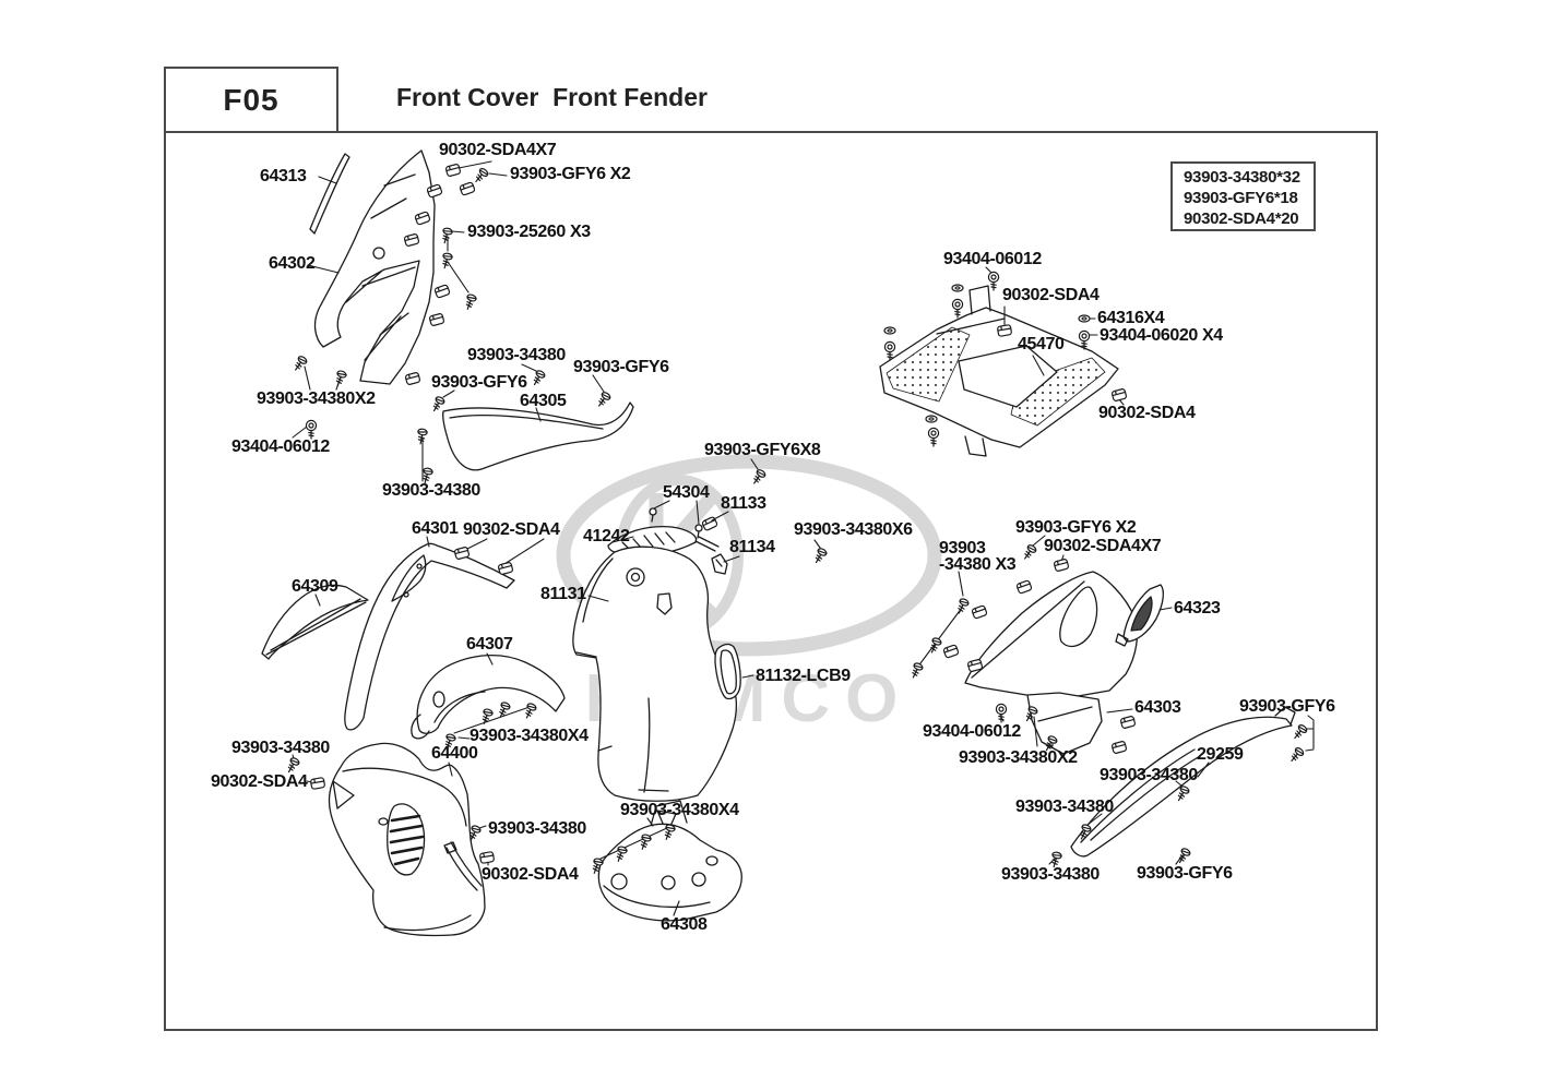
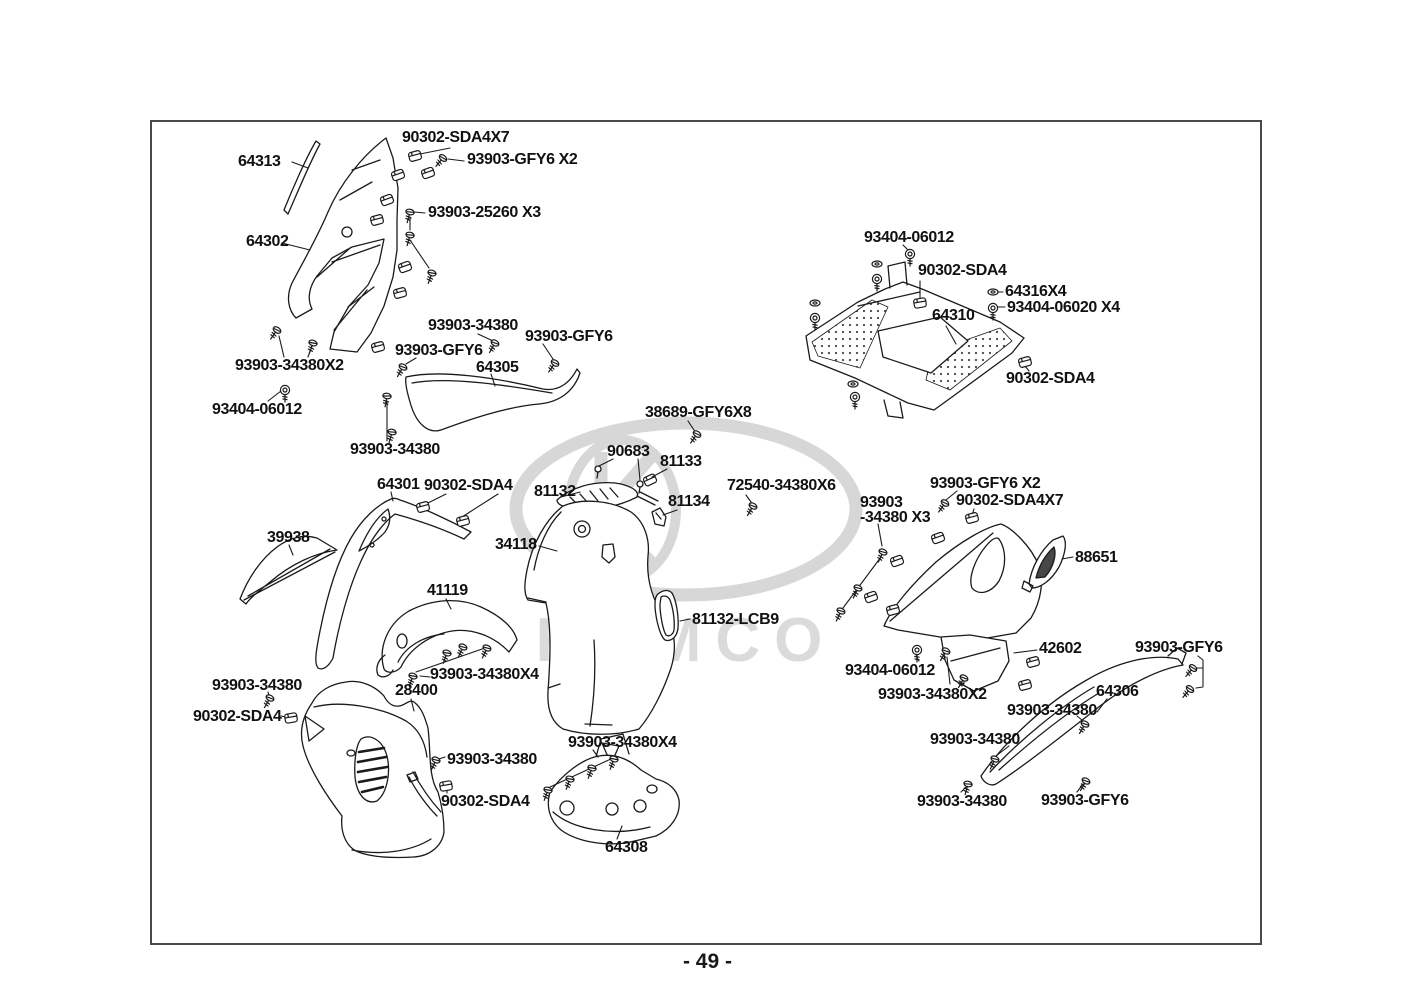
- F05
- Front Cover Front Fender
- 93903-34380*32
- 93903-GFY6*18
- 90302-SDA4*20
  90302-SDA4X7
  93903-GFY6 X2
  64313
  93903-25260 X3
  64302
  93404-06012
  90302-SDA4
  64316X4
  93404-06020 X4
- 45470
+ 64310
  90302-SDA4
  93903-34380
  93903-GFY6
  93903-GFY6
  64305
  93903-34380X2
  93404-06012
  93903-34380
- 93903-GFY6X8
+ 38689-GFY6X8
- 54304
+ 90683
  81133
- 41242
+ 81132
  81134
- 93903-34380X6
+ 72540-34380X6
  64301
  90302-SDA4
- 64309
+ 39938
- 81131
+ 34118
- 64307
+ 41119
  93903-GFY6 X2
  93903
  -34380 X3
  90302-SDA4X7
- 64323
+ 88651
  81132-LCB9
- 64303
+ 42602
  93903-GFY6
  93404-06012
  93903-34380X2
- 29259
+ 64306
  93903-34380
  93903-34380
  93903-34380
  93903-GFY6
  93903-34380
  90302-SDA4
- 64400
+ 28400
  93903-34380X4
  93903-34380
  90302-SDA4
  93903-34380X4
  64308
+ - 49 -
